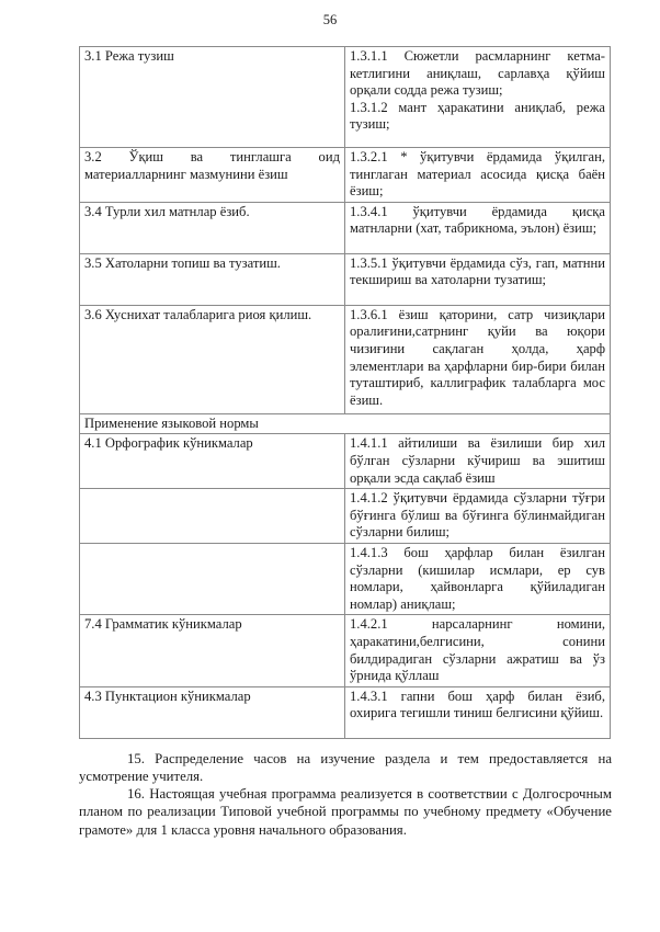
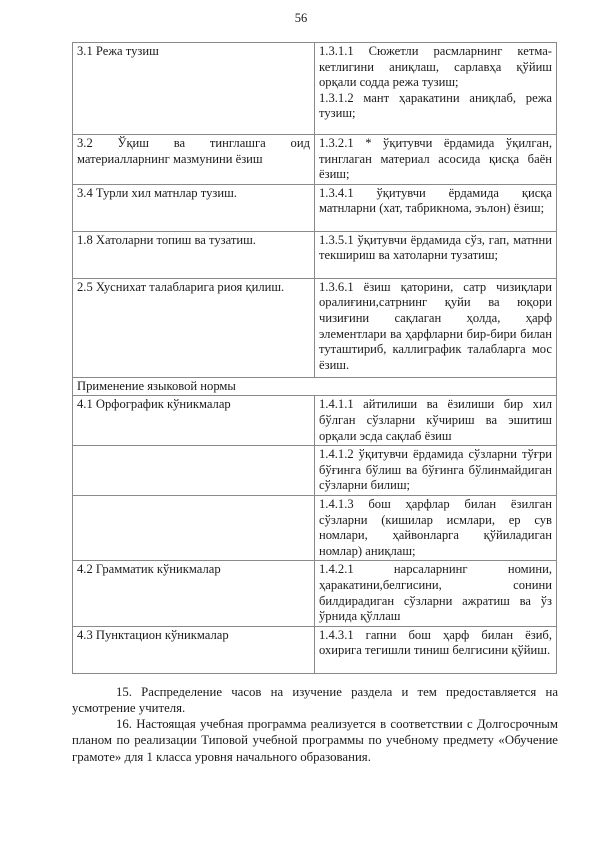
  56
  3.1 Режа тузиш	1.3.1.1 Сюжетли расмларнинг кетма-кетлигини аниқлаш, сарлавҳа қўйиш орқали содда режа тузиш; 1.3.1.2 мант ҳаракатини аниқлаб, режа тузиш;
  3.2 Ўқиш ва тинглашга оид материалларнинг мазмунини ёзиш	1.3.2.1 * ўқитувчи ёрдамида ўқилган, тинглаган материал асосида қисқа баён ёзиш;
- 3.4 Турли хил матнлар ёзиб.	1.3.4.1 ўқитувчи ёрдамида қисқа матнларни (хат, табрикнома, эълон) ёзиш;
+ 3.4 Турли хил матнлар тузиш.	1.3.4.1 ўқитувчи ёрдамида қисқа матнларни (хат, табрикнома, эълон) ёзиш;
- 3.5 Хатоларни топиш ва тузатиш.	1.3.5.1 ўқитувчи ёрдамида сўз, гап, матнни текшириш ва хатоларни тузатиш;
+ 1.8 Хатоларни топиш ва тузатиш.	1.3.5.1 ўқитувчи ёрдамида сўз, гап, матнни текшириш ва хатоларни тузатиш;
- 3.6 Хуснихат талабларига риоя қилиш.	1.3.6.1 ёзиш қаторини, сатр чизиқлари оралиғини,сатрнинг қуйи ва юқори чизиғини сақлаган ҳолда, ҳарф элементлари ва ҳарфларни бир-бири билан туташтириб, каллиграфик талабларга мос ёзиш.
+ 2.5 Хуснихат талабларига риоя қилиш.	1.3.6.1 ёзиш қаторини, сатр чизиқлари оралиғини,сатрнинг қуйи ва юқори чизиғини сақлаган ҳолда, ҳарф элементлари ва ҳарфларни бир-бири билан туташтириб, каллиграфик талабларга мос ёзиш.
  Применение языковой нормы
  4.1 Орфографик кўникмалар	1.4.1.1 айтилиши ва ёзилиши бир хил бўлган сўзларни кўчириш ва эшитиш орқали эсда сақлаб ёзиш
  	1.4.1.2 ўқитувчи ёрдамида сўзларни тўғри бўғинга бўлиш ва бўғинга бўлинмайдиган сўзларни билиш;
  	1.4.1.3 бош ҳарфлар билан ёзилган сўзларни (кишилар исмлари, ер сув номлари, ҳайвонларга қўйиладиган номлар) аниқлаш;
- 7.4 Грамматик кўникмалар	1.4.2.1 нарсаларнинг номини, ҳаракатини,белгисини, сонини билдирадиган сўзларни ажратиш ва ўз ўрнида қўллаш
+ 4.2 Грамматик кўникмалар	1.4.2.1 нарсаларнинг номини, ҳаракатини,белгисини, сонини билдирадиган сўзларни ажратиш ва ўз ўрнида қўллаш
  4.3 Пунктацион кўникмалар	1.4.3.1 гапни бош ҳарф билан ёзиб, охирига тегишли тиниш белгисини қўйиш.
  15. Распределение часов на изучение раздела и тем предоставляется на усмотрение учителя.
  16. Настоящая учебная программа реализуется в соответствии с Долгосрочным планом по реализации Типовой учебной программы по учебному предмету «Обучение грамоте» для 1 класса уровня начального образования.
